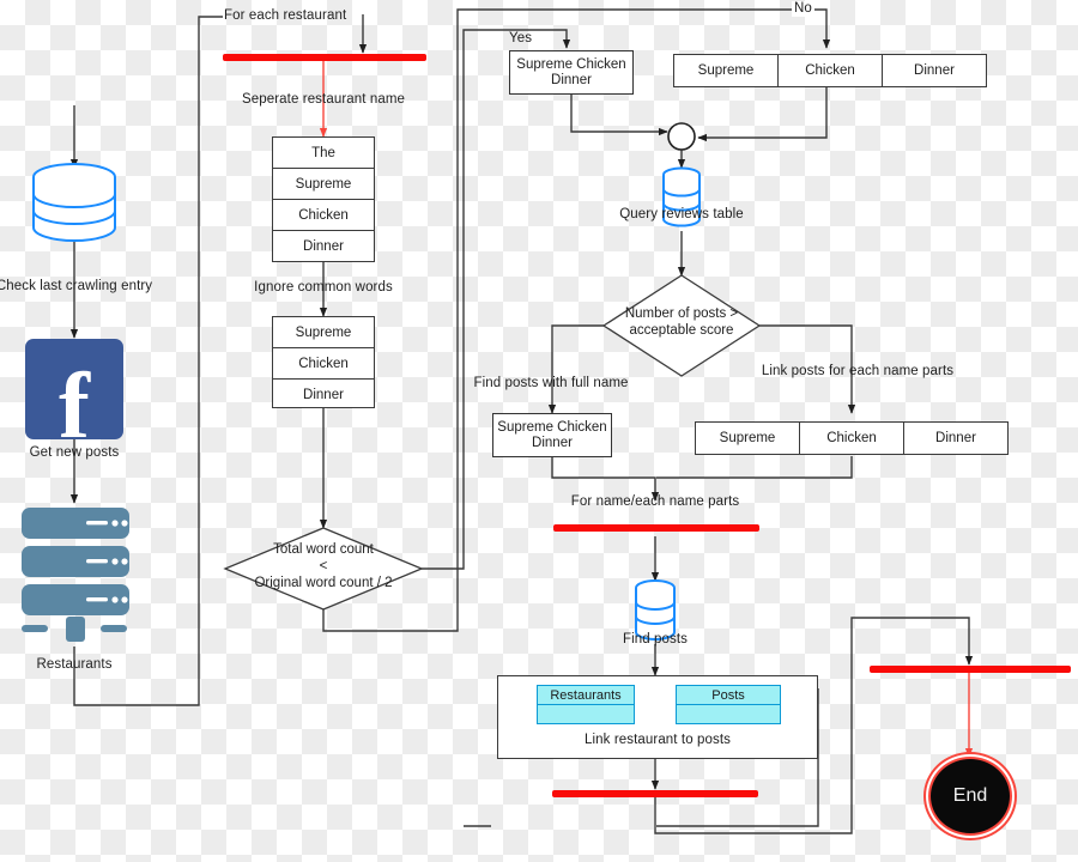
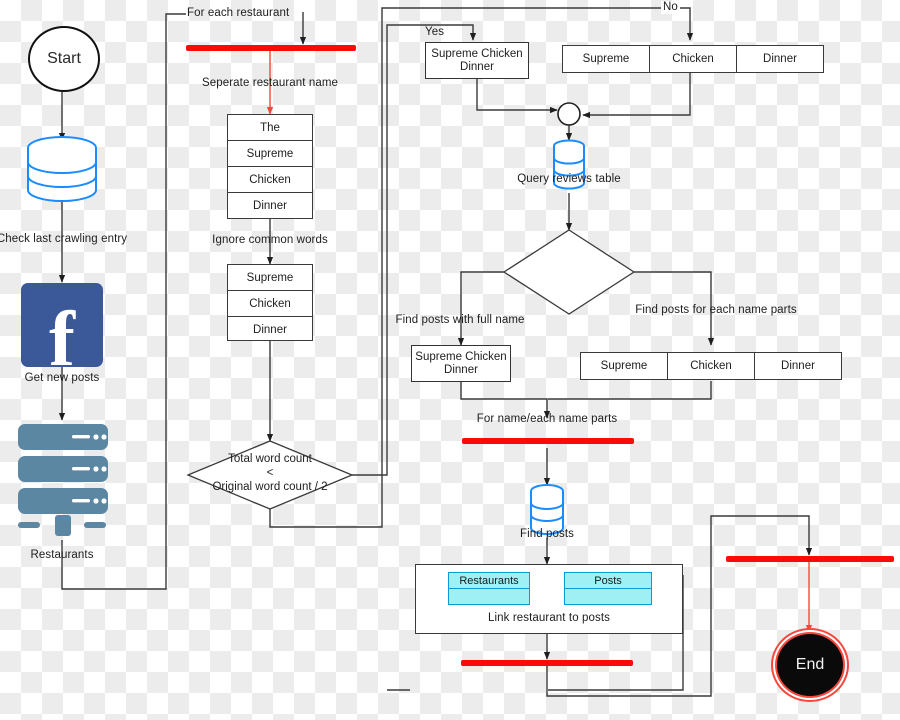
+ Start
  Check last crawling entry
  f
  Get new posts
  Restaurants
  For each restaurant
  Seperate restaurant name
  The
  Supreme
  Chicken
  Dinner
  Ignore common words
  Supreme
  Chicken
  Dinner
  Total word count
  <
  Original word count / 2
  Yes
  No
  Supreme Chicken
  Dinner
  Supreme
  Chicken
  Dinner
  Query reviews table
- Number of posts >
- acceptable score
  Find posts with full name
- Link posts for each name parts
+ Find posts for each name parts
  Supreme Chicken
  Dinner
  Supreme
  Chicken
  Dinner
  For name/each name parts
  Find posts
  Restaurants
  Posts
  Link restaurant to posts
  End
